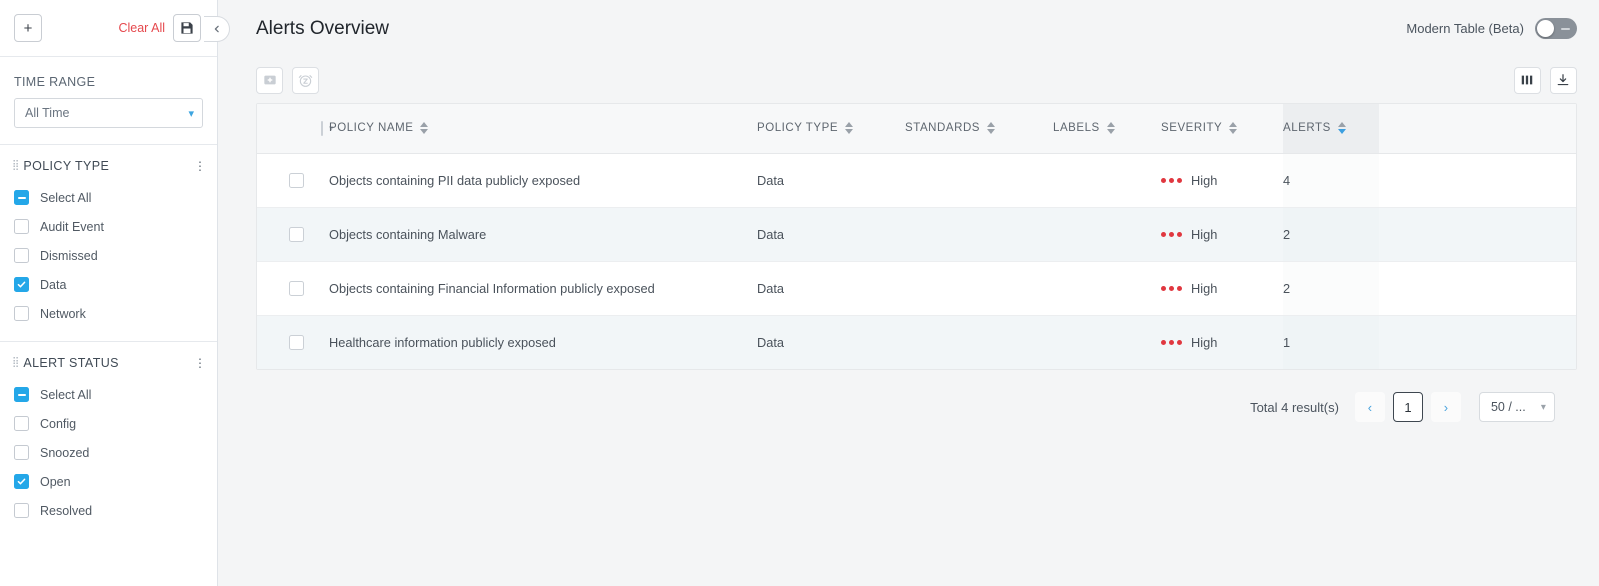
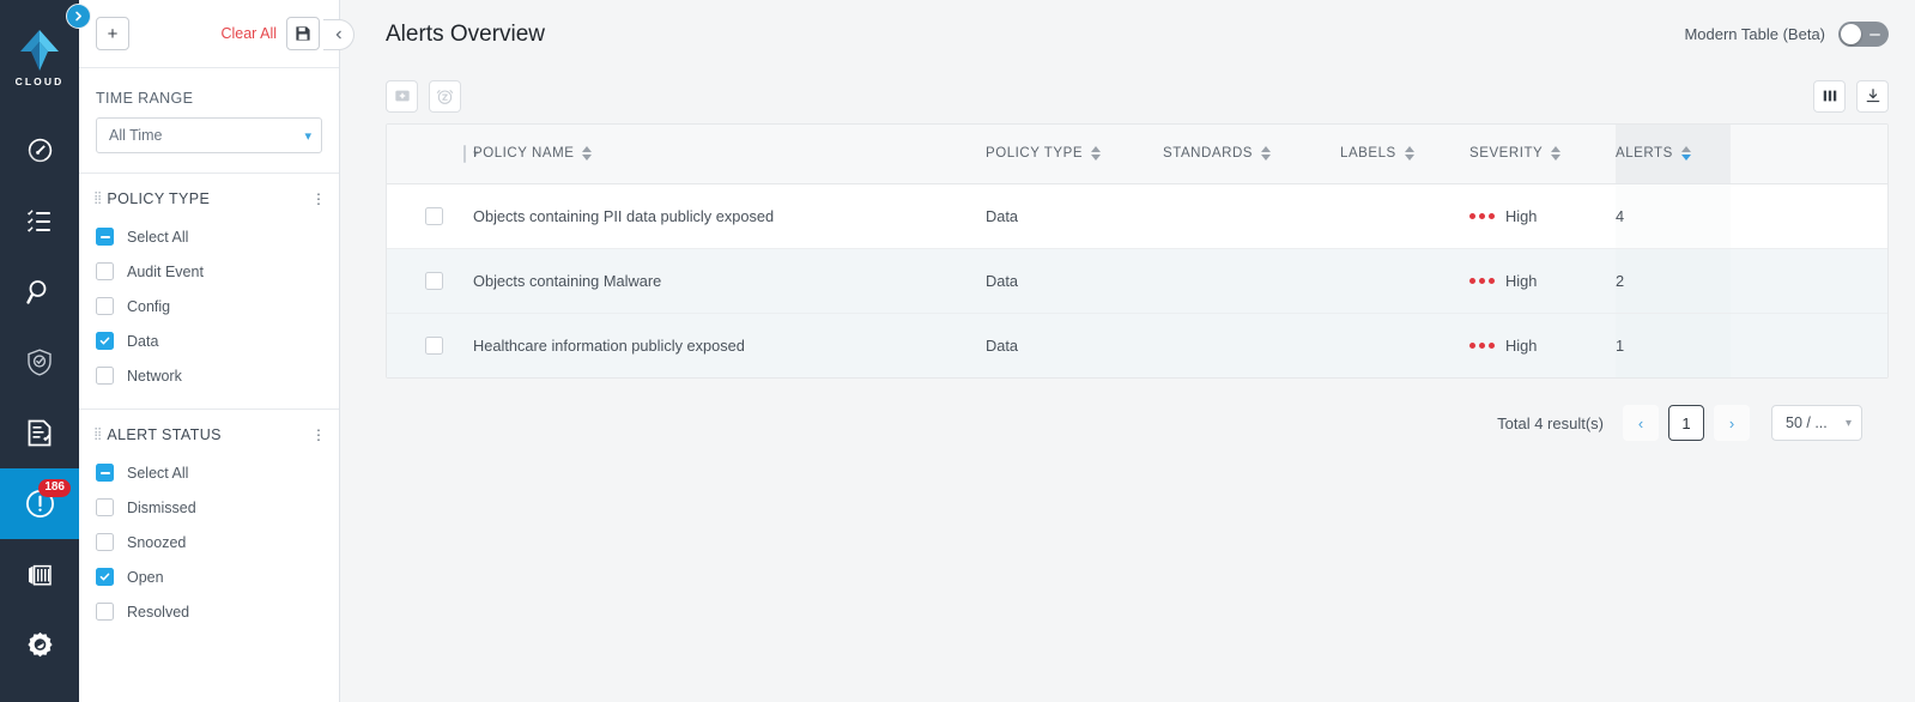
+ CLOUD
+ 186
  +
  Clear All
  TIME RANGE
  All Time
  ▾
  ⣿
  POLICY TYPE
  Select All
  Audit Event
- Dismissed
+ Config
  Data
  Network
  ⣿
  ALERT STATUS
  Select All
- Config
+ Dismissed
  Snoozed
  Open
  Resolved
  Alerts Overview
  Modern Table (Beta)
  ▾	POLICY NAME	POLICY TYPE	STANDARDS	LABELS	SEVERITY	ALERTS
  	Objects containing PII data publicly exposed	Data			High	4
  	Objects containing Malware	Data			High	2
- 	Objects containing Financial Information publicly exposed	Data			High	2
  	Healthcare information publicly exposed	Data			High	1
  Total 4 result(s)
  ‹
  1
  ›
  50 / ...
  ▾
